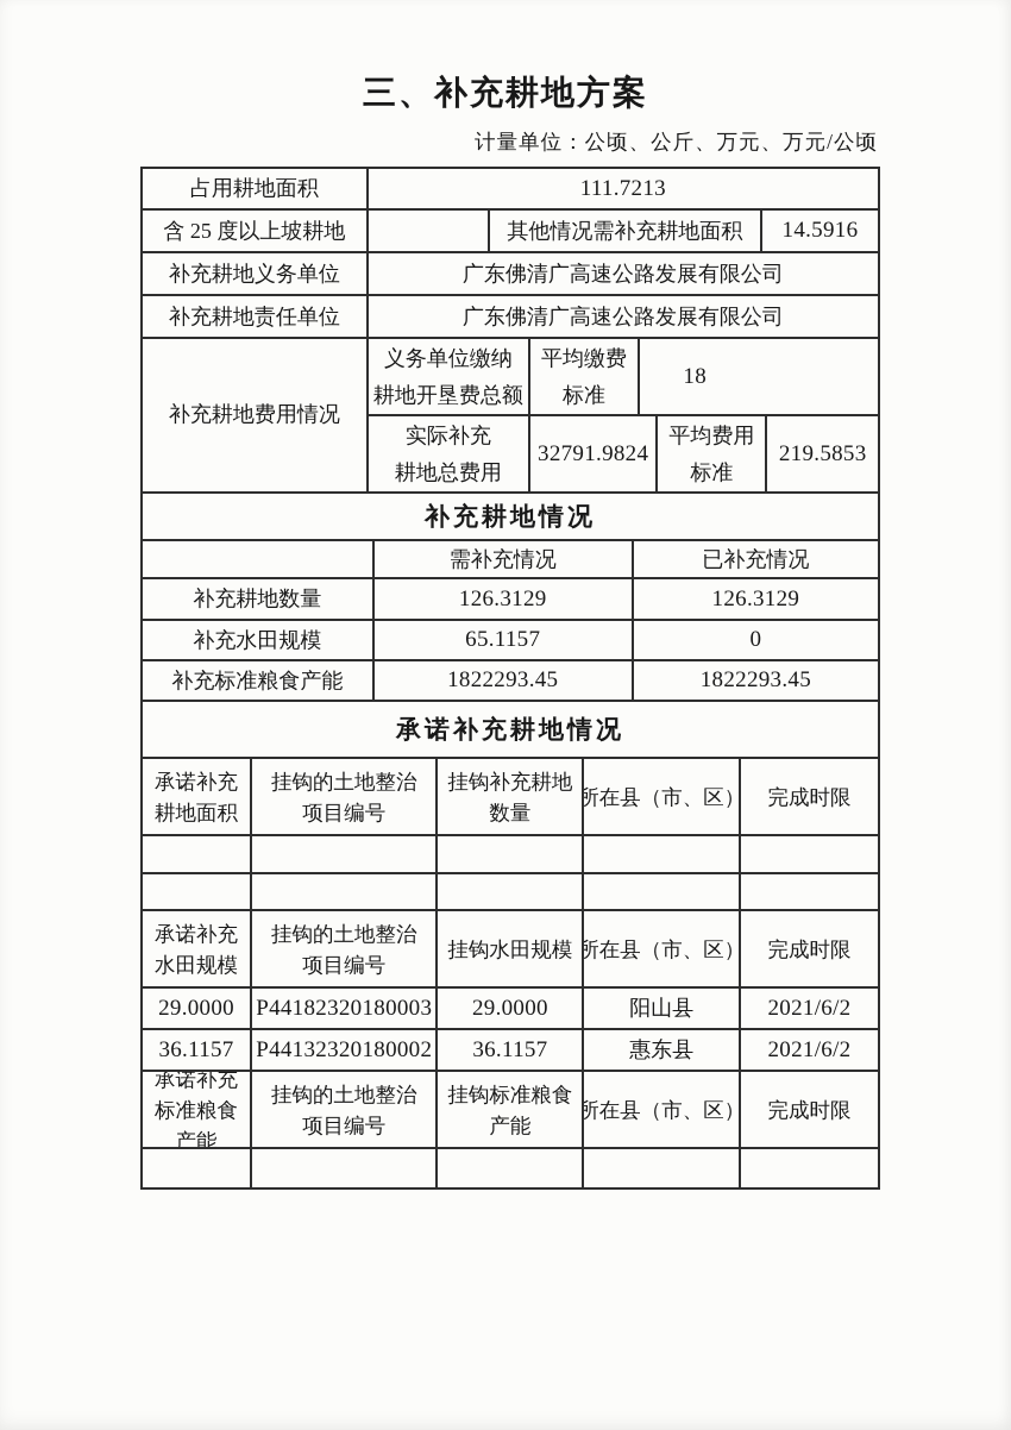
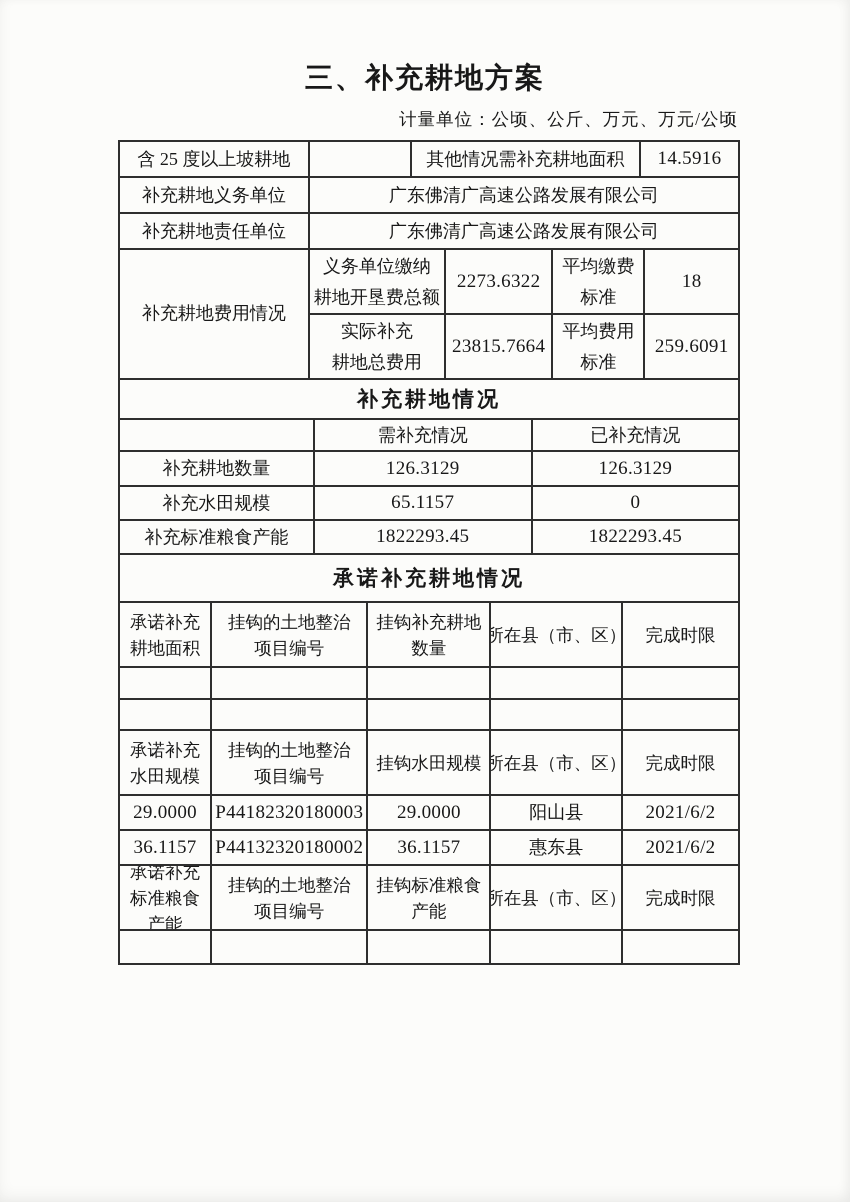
  三、补充耕地方案
  计量单位：公顷、公斤、万元、万元/公顷
- 占用耕地面积
- 111.7213
  含 25 度以上坡耕地
  其他情况需补充耕地面积
  14.5916
  补充耕地义务单位
  广东佛清广高速公路发展有限公司
  补充耕地责任单位
  广东佛清广高速公路发展有限公司
  补充耕地费用情况
  义务单位缴纳
  耕地开垦费总额
+ 2273.6322
  平均缴费
  标准
  18
  实际补充
  耕地总费用
- 32791.9824
+ 23815.7664
  平均费用
  标准
- 219.5853
+ 259.6091
  补充耕地情况
  需补充情况
  已补充情况
  补充耕地数量
  126.3129
  126.3129
  补充水田规模
  65.1157
  0
  补充标准粮食产能
  1822293.45
  1822293.45
  承诺补充耕地情况
  承诺补充
  耕地面积
  挂钩的土地整治
  项目编号
  挂钩补充耕地
  数量
  所在县（市、区）
  完成时限
  承诺补充
  水田规模
  挂钩的土地整治
  项目编号
  挂钩水田规模
  所在县（市、区）
  完成时限
  29.0000
  P44182320180003
  29.0000
  阳山县
  2021/6/2
  36.1157
  P44132320180002
  36.1157
  惠东县
  2021/6/2
  承诺补充
  标准粮食
  产能
  挂钩的土地整治
  项目编号
  挂钩标准粮食
  产能
  所在县（市、区）
  完成时限
